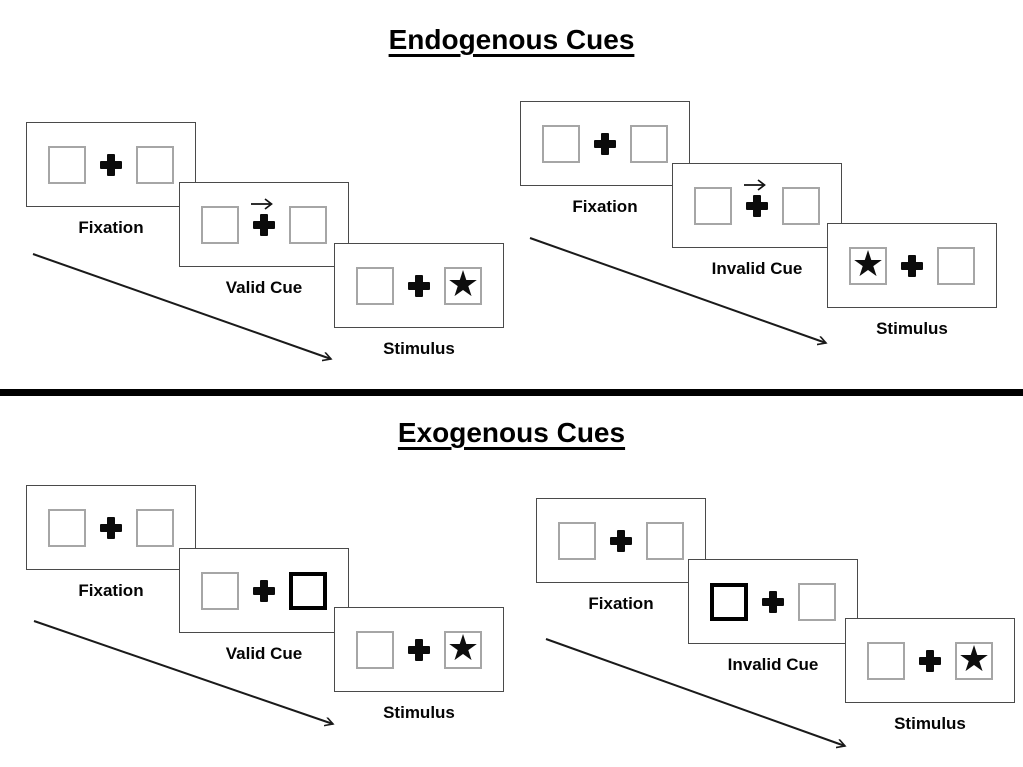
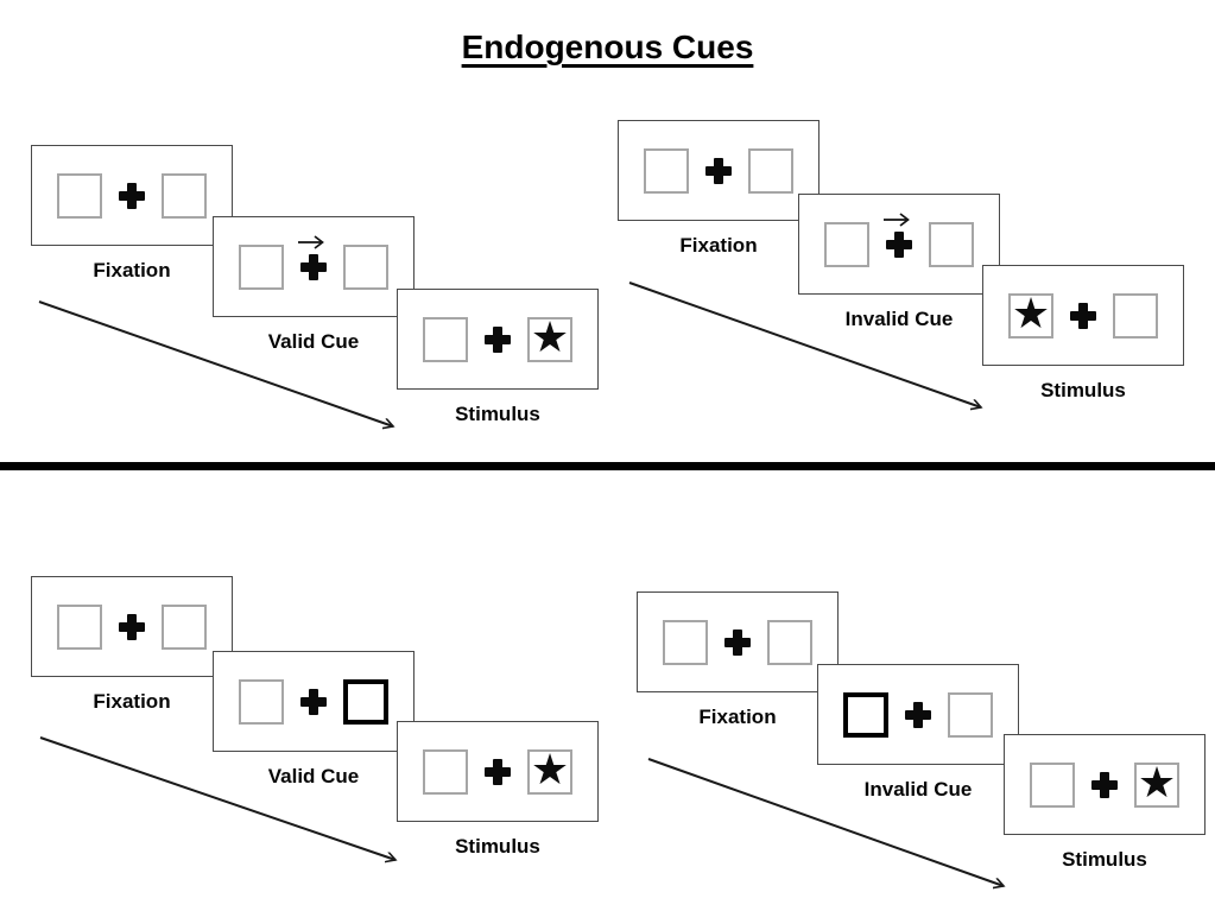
  Endogenous Cues
- Exogenous Cues
  Fixation
  Valid Cue
  ★
  Stimulus
  Fixation
  Invalid Cue
  ★
  Stimulus
  Fixation
  Valid Cue
  ★
  Stimulus
  Fixation
  Invalid Cue
  ★
  Stimulus
